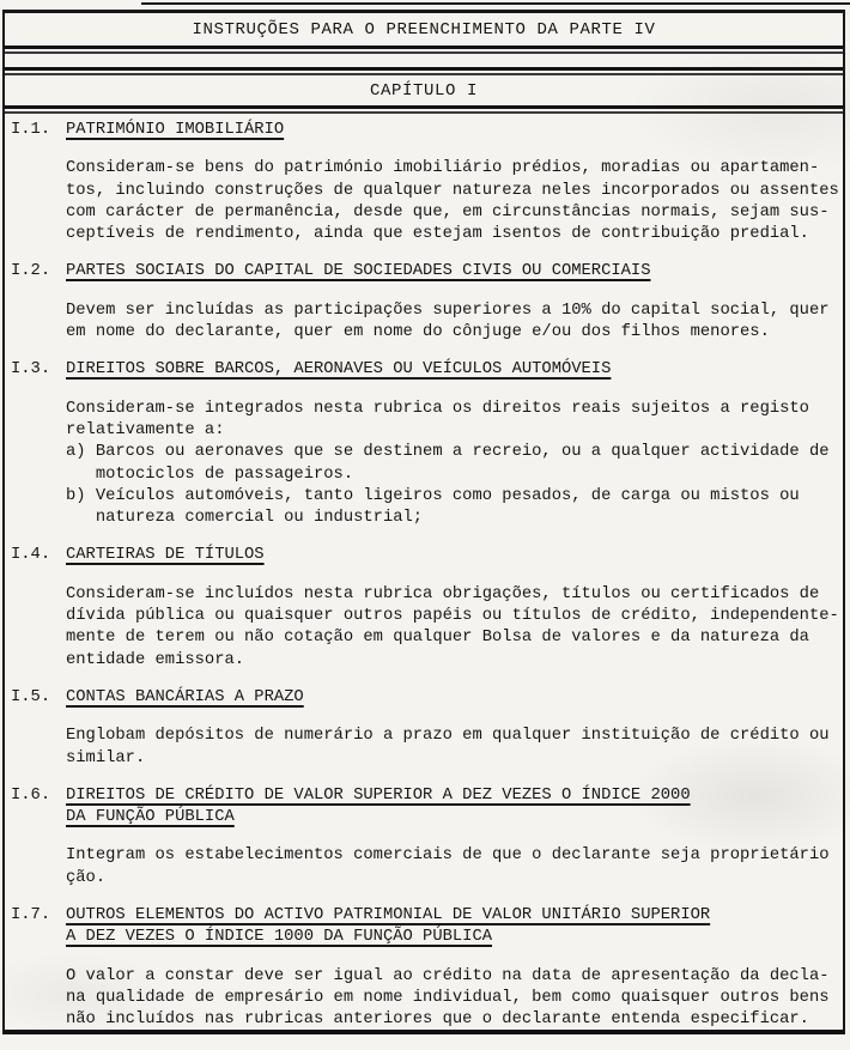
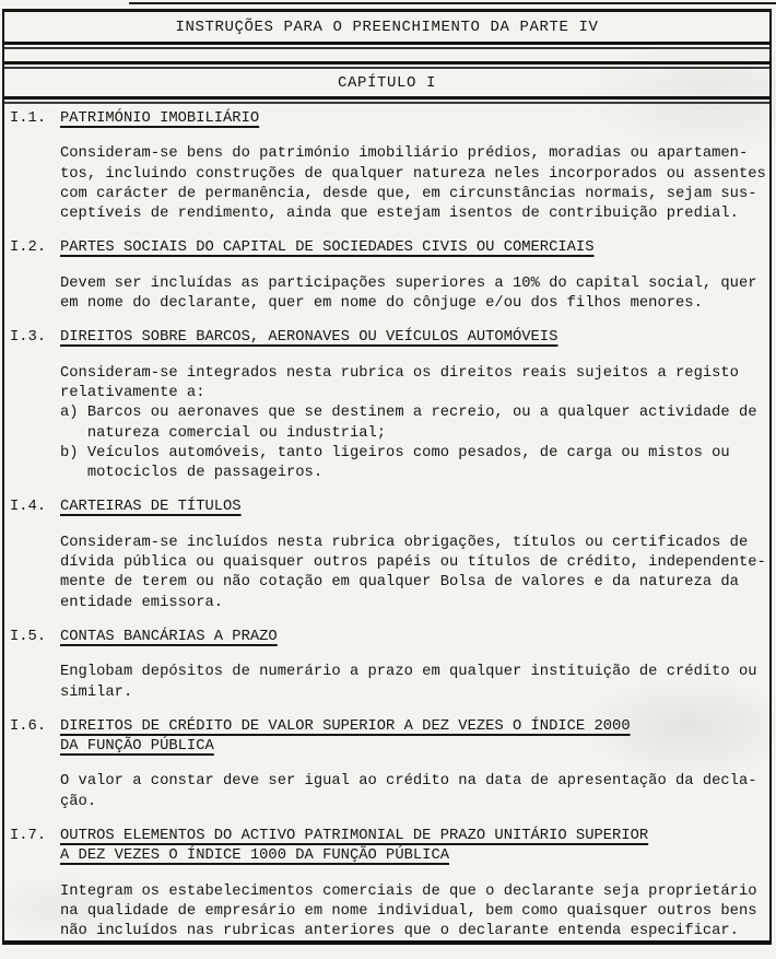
  INSTRUÇÕES PARA O PREENCHIMENTO DA PARTE IV
  CAPÍTULO I
  I.1.
  PATRIMÓNIO IMOBILIÁRIO
  Consideram-se bens do património imobiliário prédios, moradias ou apartamen-
  tos, incluindo construções de qualquer natureza neles incorporados ou assentes
  com carácter de permanência, desde que, em circunstâncias normais, sejam sus-
  ceptíveis de rendimento, ainda que estejam isentos de contribuição predial.
  I.2.
  PARTES SOCIAIS DO CAPITAL DE SOCIEDADES CIVIS OU COMERCIAIS
  Devem ser incluídas as participações superiores a 10% do capital social, quer
  em nome do declarante, quer em nome do cônjuge e/ou dos filhos menores.
  I.3.
  DIREITOS SOBRE BARCOS, AERONAVES OU VEÍCULOS AUTOMÓVEIS
  Consideram-se integrados nesta rubrica os direitos reais sujeitos a registo
  relativamente a:
  a) Barcos ou aeronaves que se destinem a recreio, ou a qualquer actividade de
- motociclos de passageiros.
+ natureza comercial ou industrial;
  b) Veículos automóveis, tanto ligeiros como pesados, de carga ou mistos ou
- natureza comercial ou industrial;
+ motociclos de passageiros.
  I.4.
  CARTEIRAS DE TÍTULOS
  Consideram-se incluídos nesta rubrica obrigações, títulos ou certificados de
  dívida pública ou quaisquer outros papéis ou títulos de crédito, independente-
  mente de terem ou não cotação em qualquer Bolsa de valores e da natureza da
  entidade emissora.
  I.5.
  CONTAS BANCÁRIAS A PRAZO
  Englobam depósitos de numerário a prazo em qualquer instituição de crédito ou
  similar.
  I.6.
  DIREITOS DE CRÉDITO DE VALOR SUPERIOR A DEZ VEZES O ÍNDICE 2000
  DA FUNÇÃO PÚBLICA
- Integram os estabelecimentos comerciais de que o declarante seja proprietário
+ O valor a constar deve ser igual ao crédito na data de apresentação da decla-
  ção.
  I.7.
- OUTROS ELEMENTOS DO ACTIVO PATRIMONIAL DE VALOR UNITÁRIO SUPERIOR
+ OUTROS ELEMENTOS DO ACTIVO PATRIMONIAL DE PRAZO UNITÁRIO SUPERIOR
  A DEZ VEZES O ÍNDICE 1000 DA FUNÇÃO PÚBLICA
- O valor a constar deve ser igual ao crédito na data de apresentação da decla-
+ Integram os estabelecimentos comerciais de que o declarante seja proprietário
  na qualidade de empresário em nome individual, bem como quaisquer outros bens
  não incluídos nas rubricas anteriores que o declarante entenda especificar.
